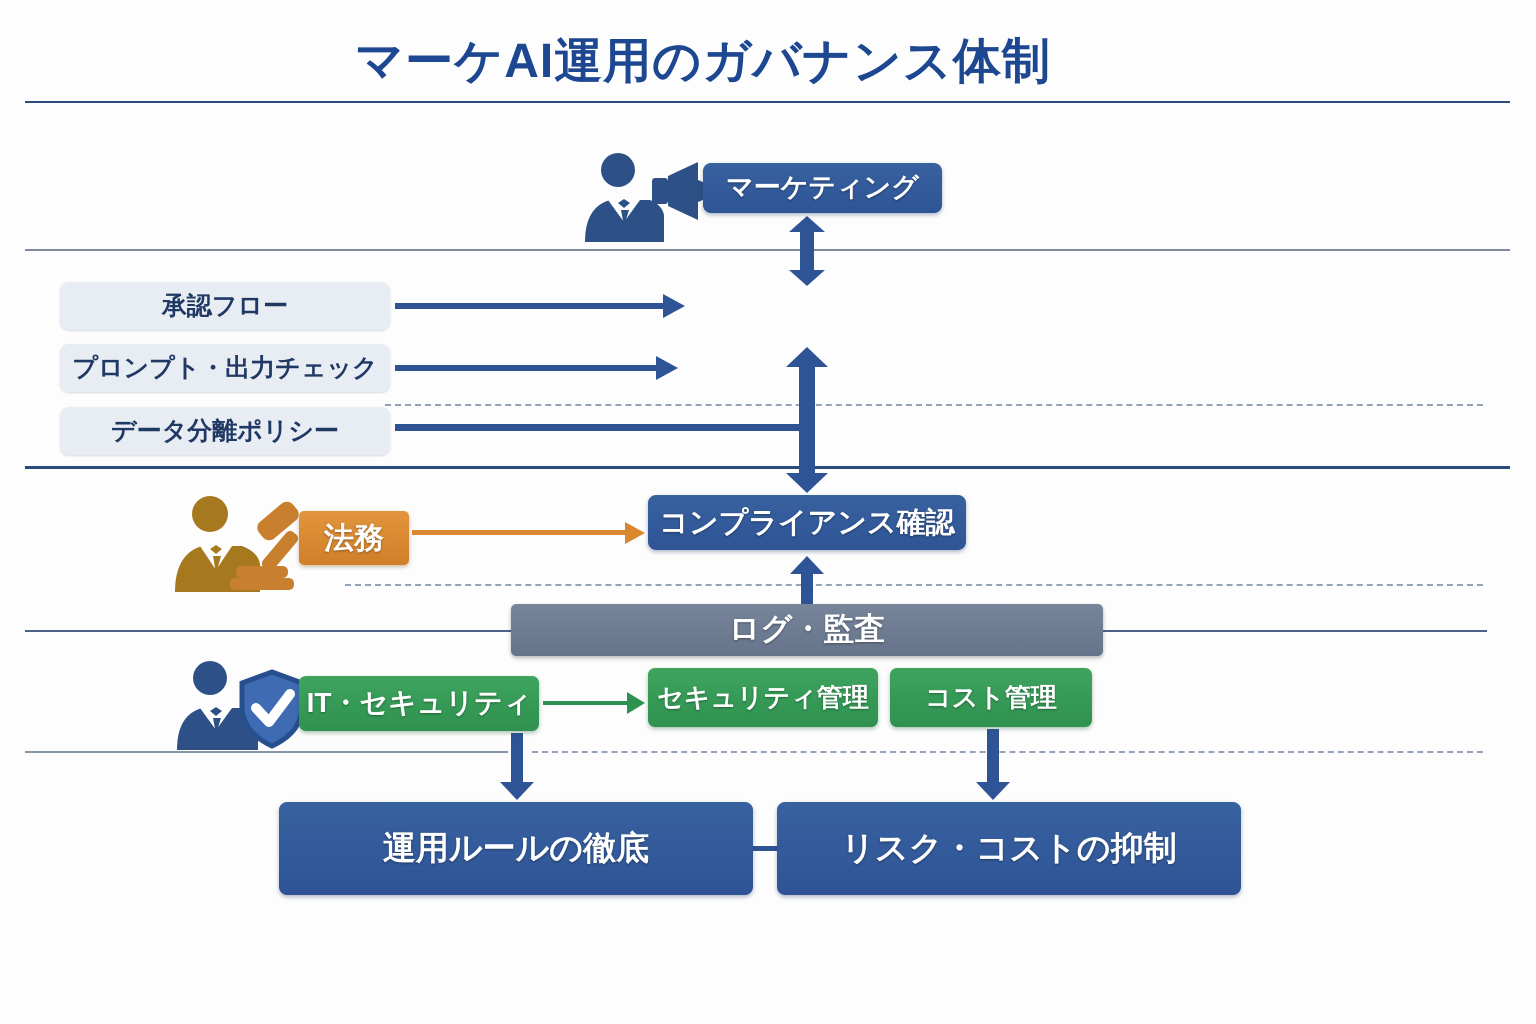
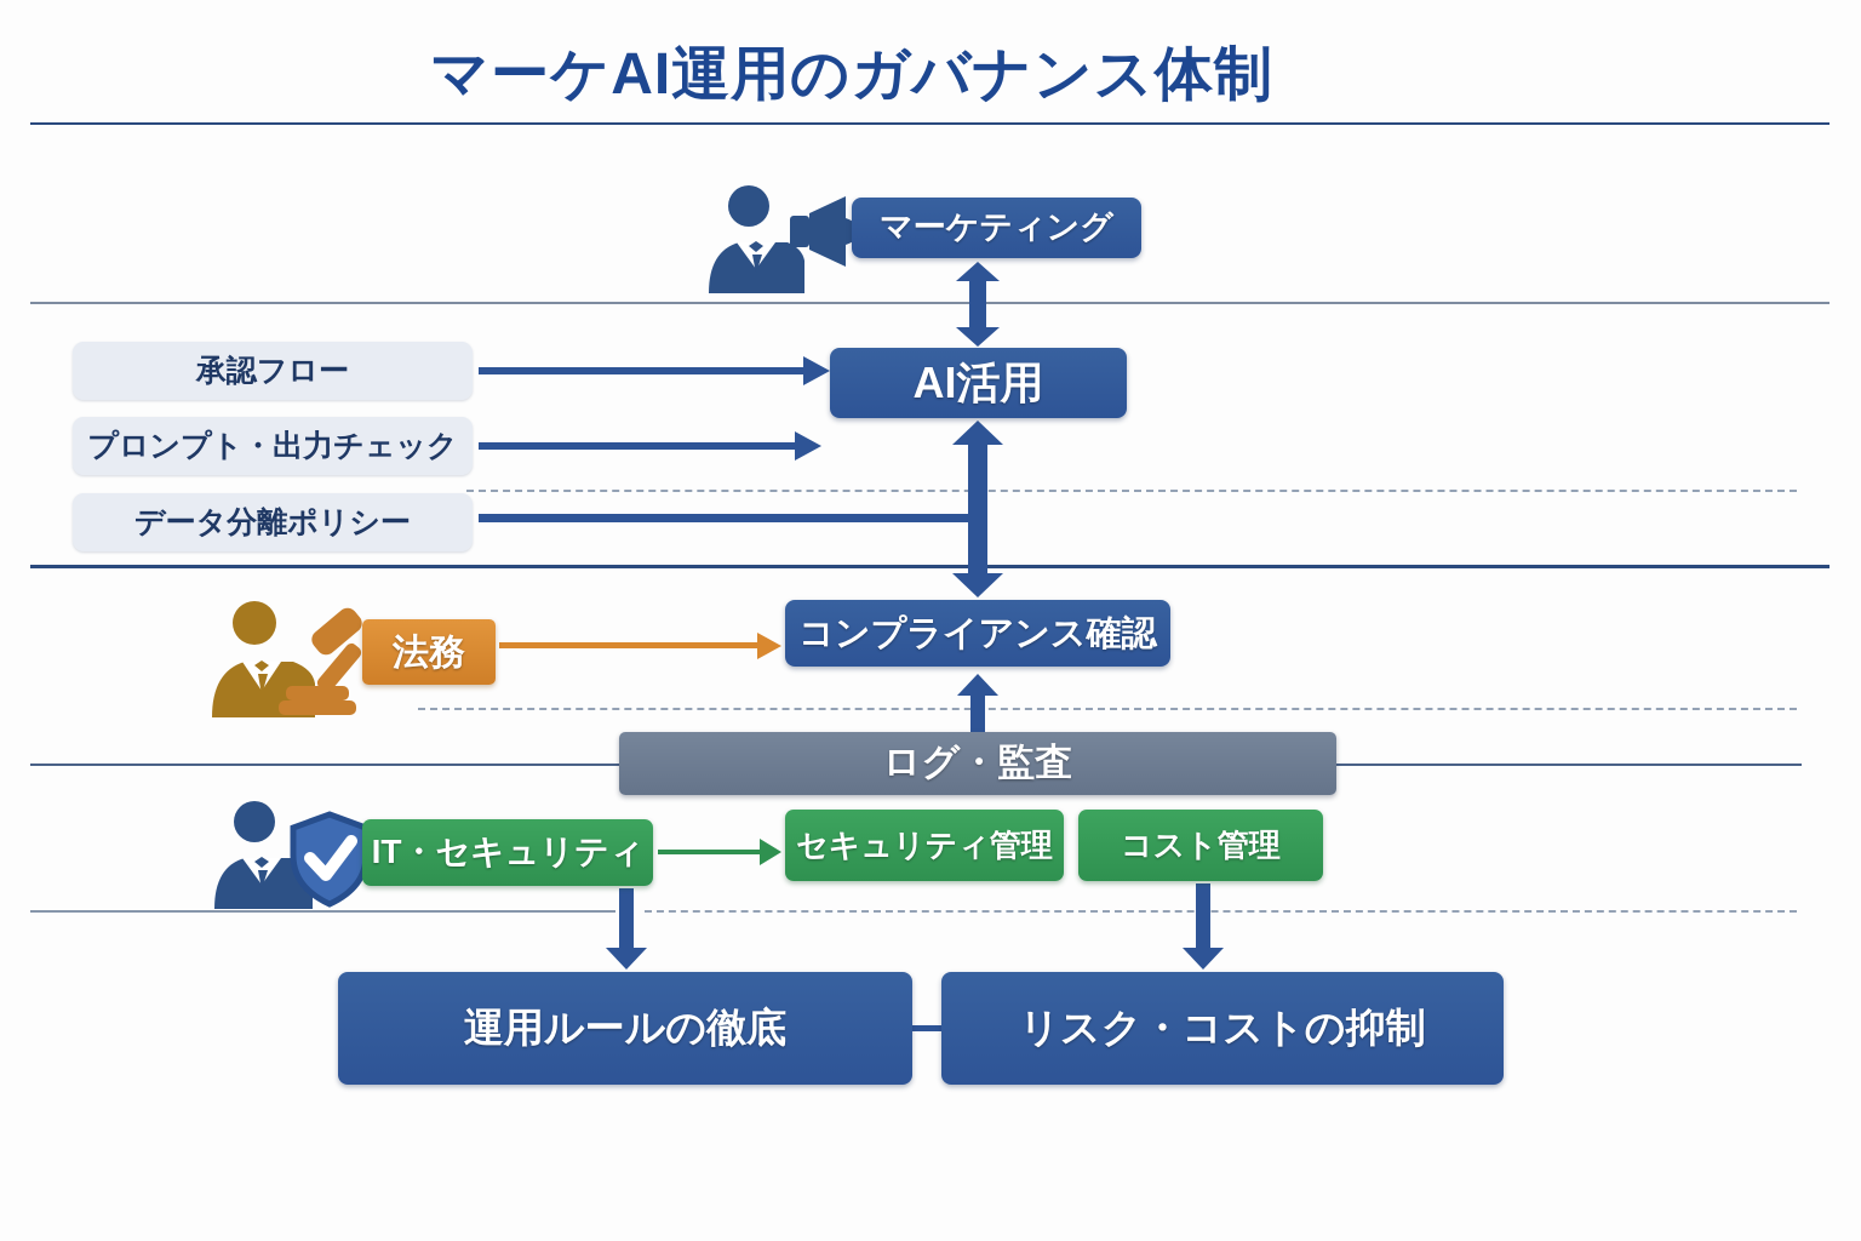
  マーケAI運用のガバナンス体制
  マーケティング
  承認フロー
  プロンプト・出力チェック
  データ分離ポリシー
+ AI活用
  法務
  コンプライアンス確認
  ログ・監査
  IT・セキュリティ
  セキュリティ管理
  コスト管理
  運用ルールの徹底
  リスク・コストの抑制
